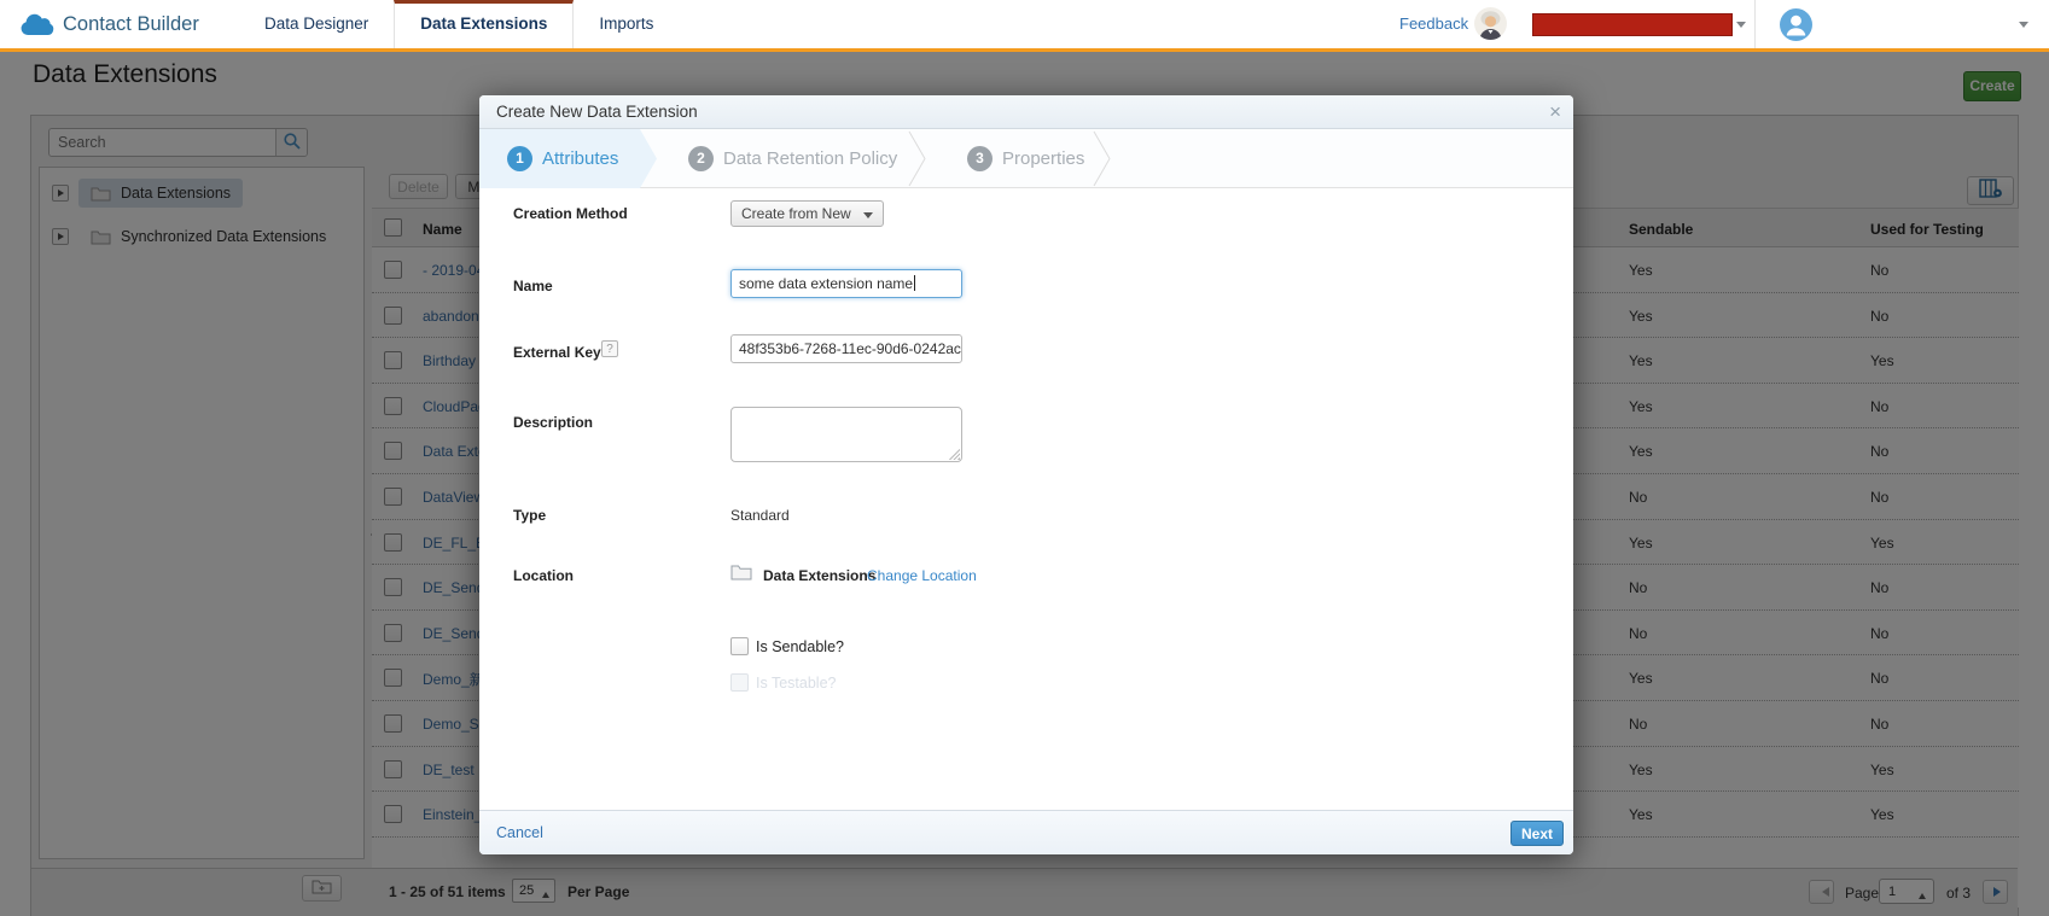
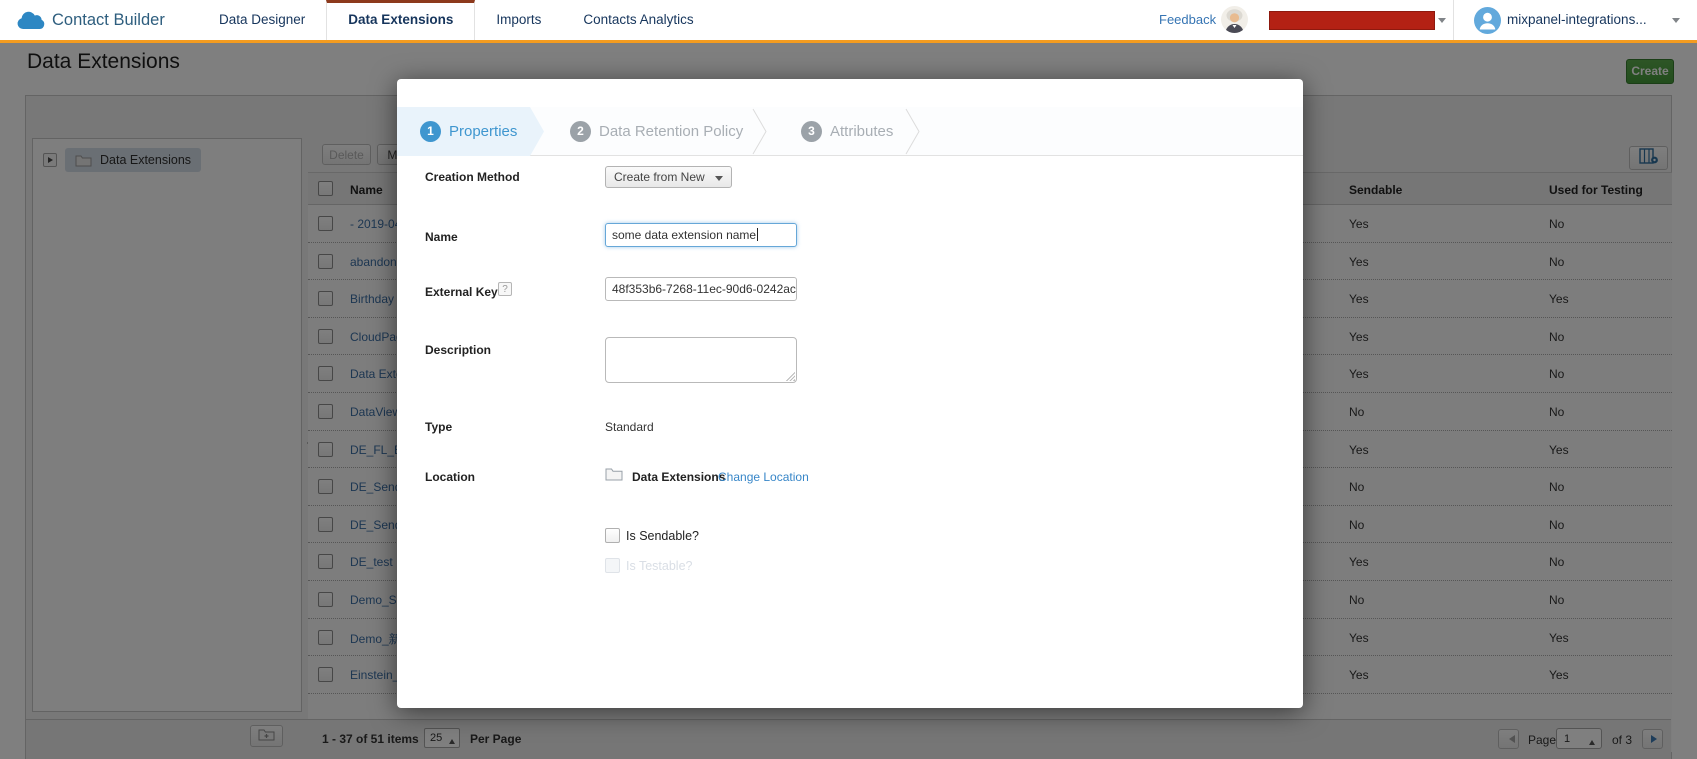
  Contact Builder
  Data Designer
  Data Extensions
  Imports
+ Contacts Analytics
  Feedback
+ mixpanel-integrations...
  Data Extensions
  Create
- Search
  Data Extensions
- Synchronized Data Extensions
  Delete
  Name
  Sendable
  Used for Testing
  - 2019-0
  Yes
  No
  abandon
  Yes
  No
  Birthday
  Yes
  Yes
  CloudPa
  Yes
  No
  Data Ext
  Yes
  No
  DataVie
  No
  No
  DE_FL_
  Yes
  Yes
  DE_Sen
  No
  No
  DE_Sen
  No
  No
- Demo_新
+ DE_test
  Yes
  No
  Demo_S
  No
  No
- DE_test
+ Demo_新
  Yes
  Yes
  Einstein
  Yes
  Yes
- 1 - 25 of 51 items
+ 1 - 37 of 51 items
  25
  Per Page
  Page
  1
  of 3
- Create New Data Extension
- ×
  1
- Attributes
+ Properties
  2
  Data Retention Policy
  3
- Properties
+ Attributes
  Creation Method
  Create from New
  Name
  some data extension name
  External Key
  ?
  48f353b6-7268-11ec-90d6-0242ac
  Description
  Type
  Standard
  Location
  Data Extensions
  Change Location
  Is Sendable?
  Is Testable?
- Cancel
- Next
